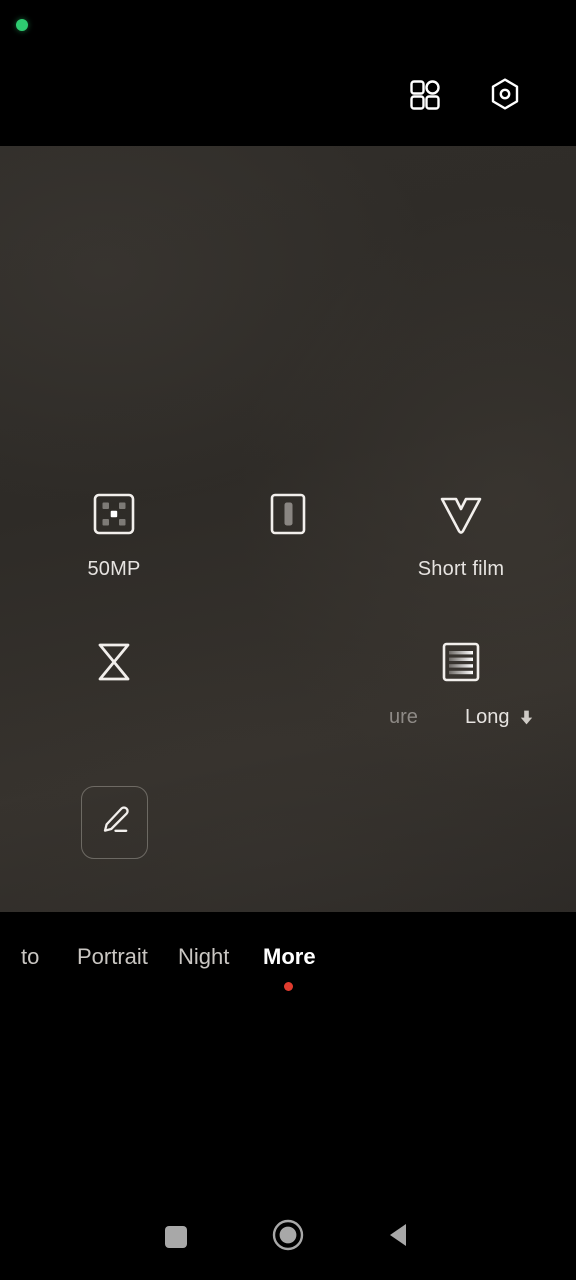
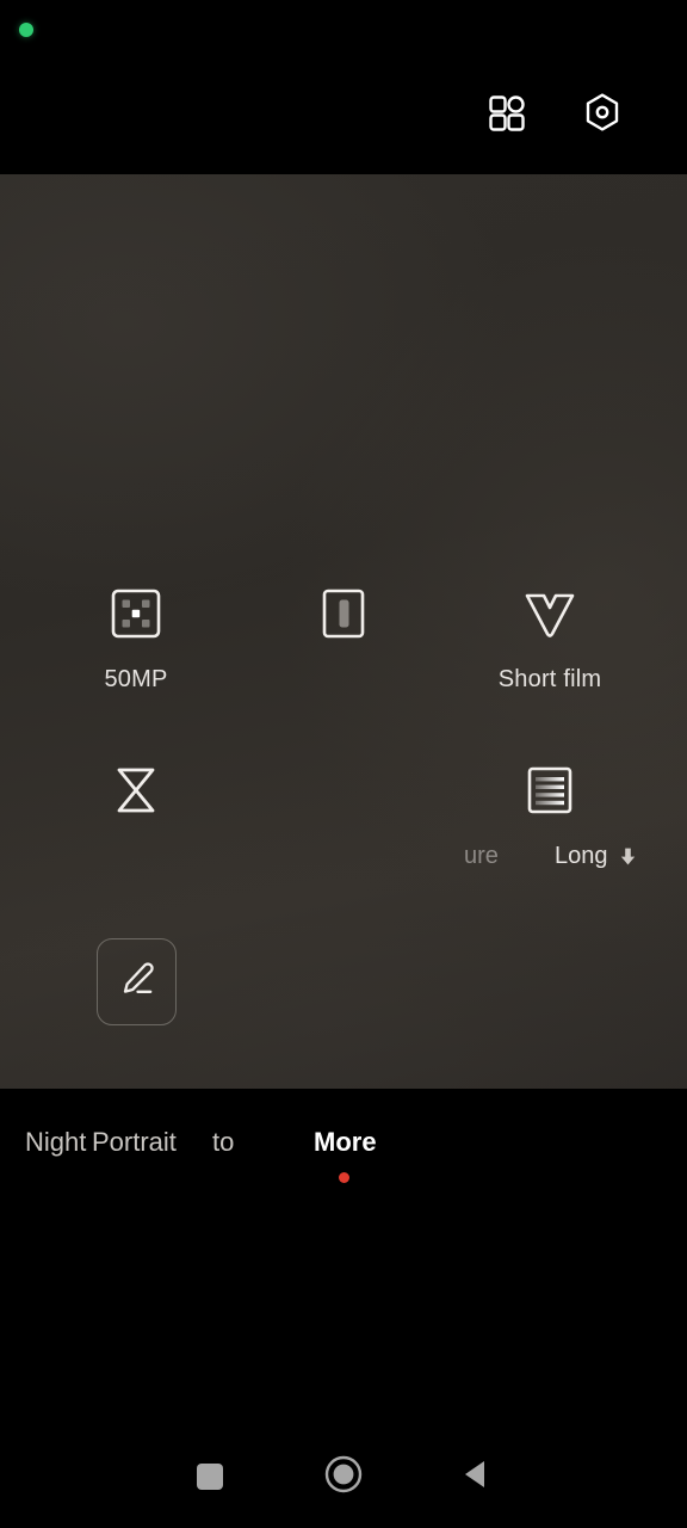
  50MP
  Short film
  ure
  Long
- to
+ Night
  Portrait
- Night
+ to
  More
